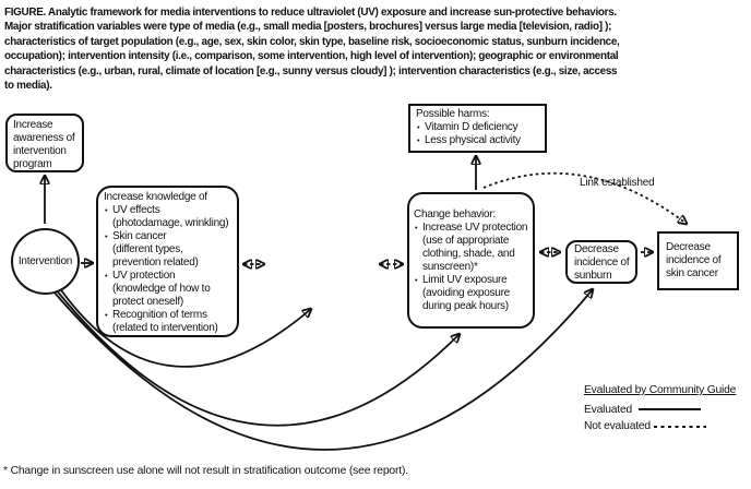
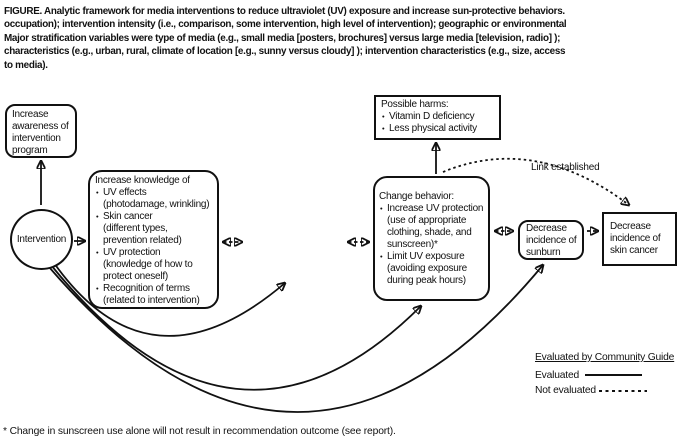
  FIGURE. Analytic framework for media interventions to reduce ultraviolet (UV) exposure and increase sun-protective behaviors.
- Major stratification variables were type of media (e.g., small media [posters, brochures] versus large media [television, radio] );
+ occupation); intervention intensity (i.e., comparison, some intervention, high level of intervention); geographic or environmental
- characteristics of target population (e.g., age, sex, skin color, skin type, baseline risk, socioeconomic status, sunburn incidence,
- occupation); intervention intensity (i.e., comparison, some intervention, high level of intervention); geographic or environmental
+ Major stratification variables were type of media (e.g., small media [posters, brochures] versus large media [television, radio] );
  characteristics (e.g., urban, rural, climate of location [e.g., sunny versus cloudy] ); intervention characteristics (e.g., size, access
  to media).
  Increase
  awareness of
  intervention
  program
  Intervention
  Increase knowledge of
  UV effects
  (photodamage, wrinkling)
  Skin cancer
  (different types,
  prevention related)
  UV protection
  (knowledge of how to
  protect oneself)
  Recognition of terms
  (related to intervention)
  Change behavior:
  Increase UV protection
  (use of appropriate
  clothing, shade, and
  sunscreen)*
  Limit UV exposure
  (avoiding exposure
  during peak hours)
  Possible harms:
  Vitamin D deficiency
  Less physical activity
  Decrease
  incidence of
  sunburn
  Decrease
  incidence of
  skin cancer
  Link established
  Evaluated by Community Guide
  Evaluated
  Not evaluated
- * Change in sunscreen use alone will not result in stratification outcome (see report).
+ * Change in sunscreen use alone will not result in recommendation outcome (see report).
